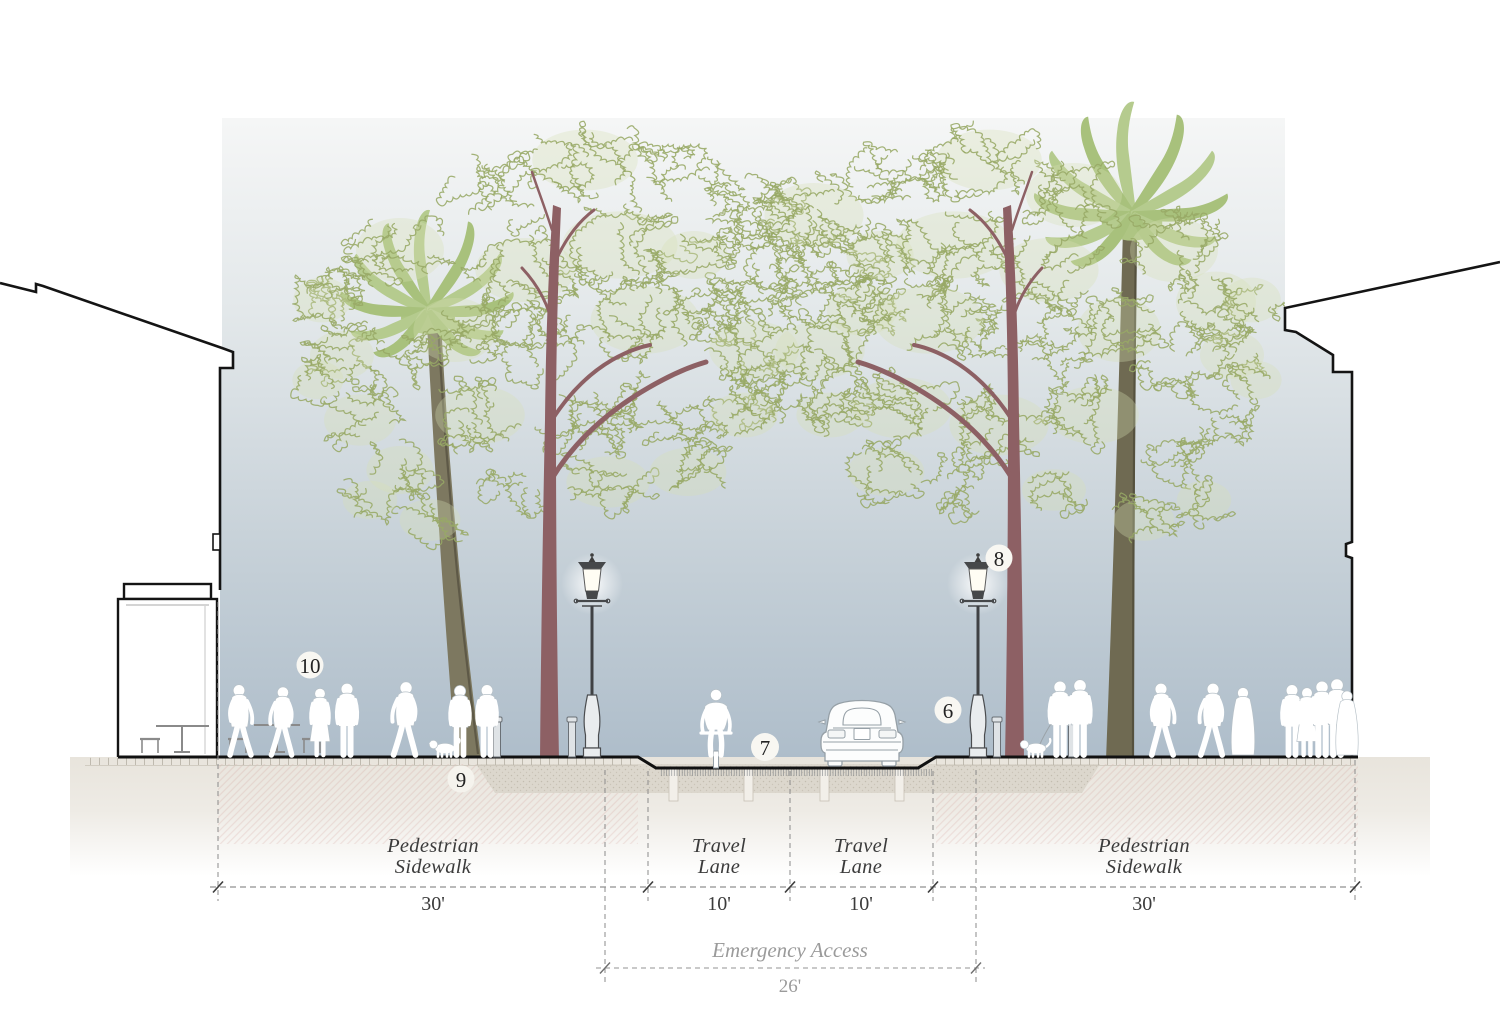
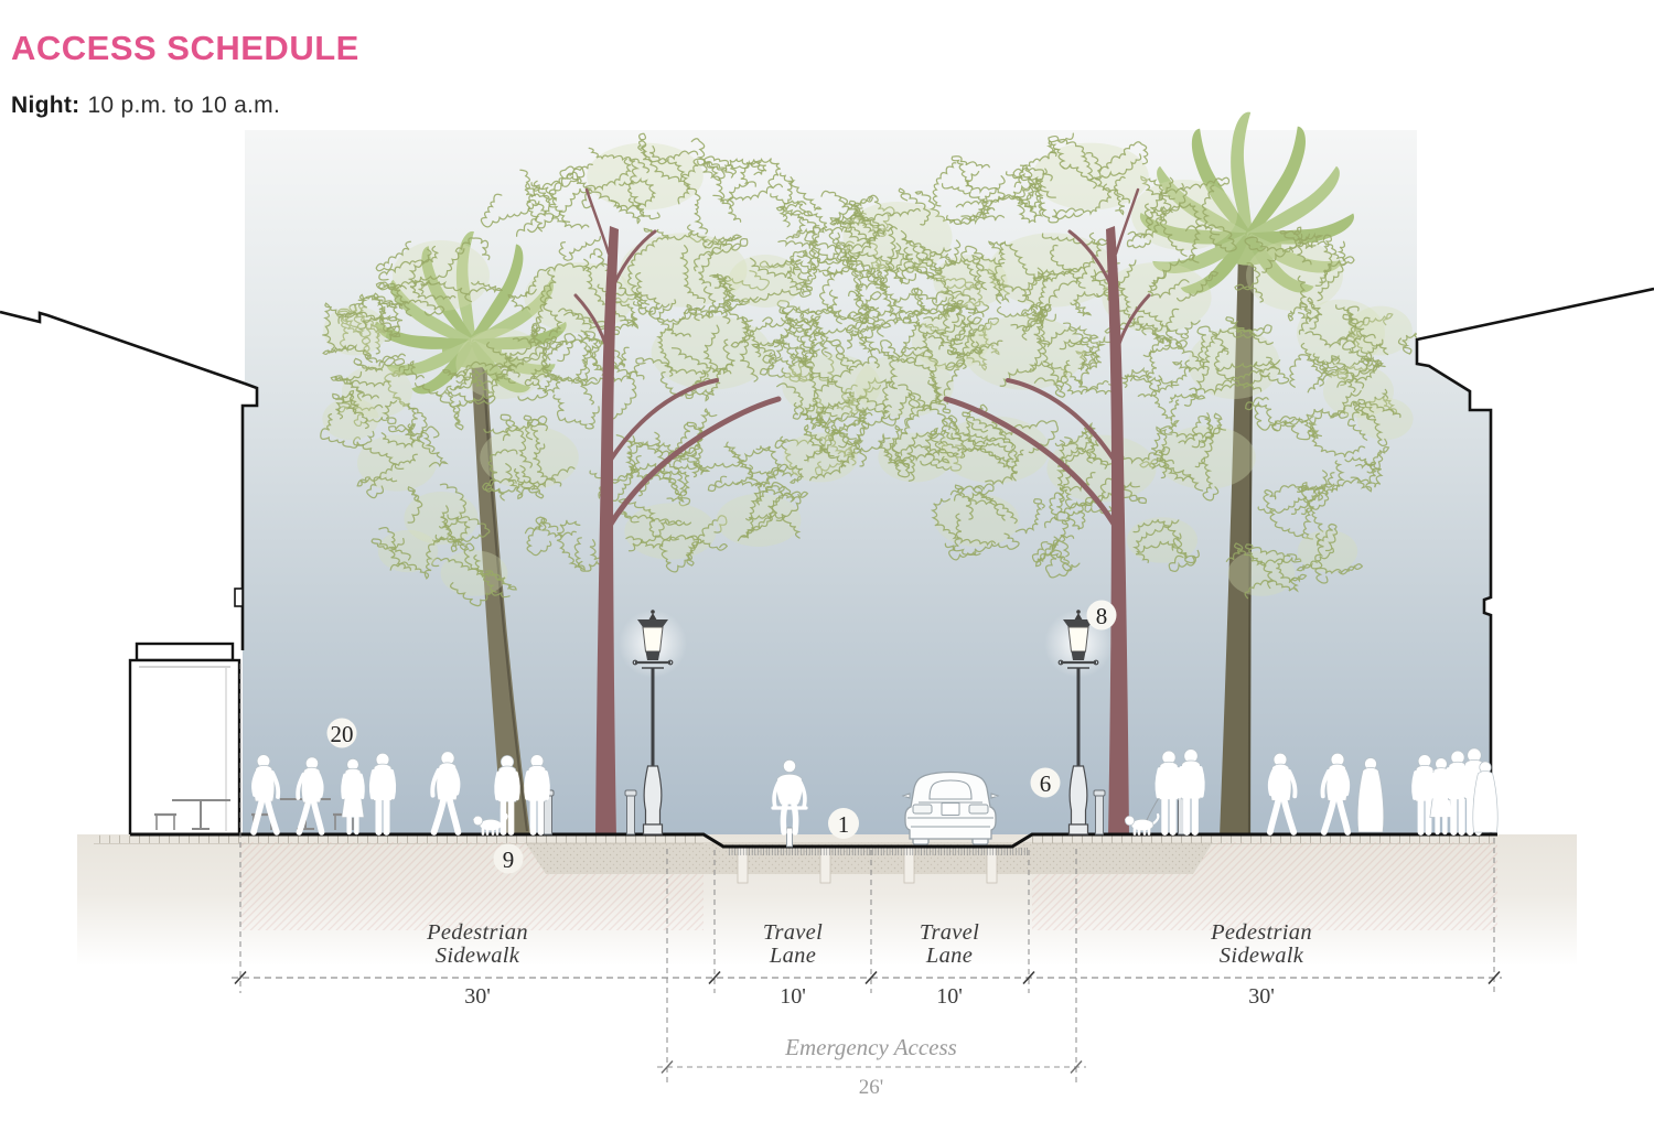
+ ACCESS SCHEDULE
+ Night: 10 p.m. to 10 a.m.
  Pedestrian
  Sidewalk
  30'
  Travel
  Lane
  10'
  Travel
  Lane
  10'
  Pedestrian
  Sidewalk
  30'
  Emergency Access
  26'
  6
- 7
+ 1
  8
  9
- 10
+ 20
